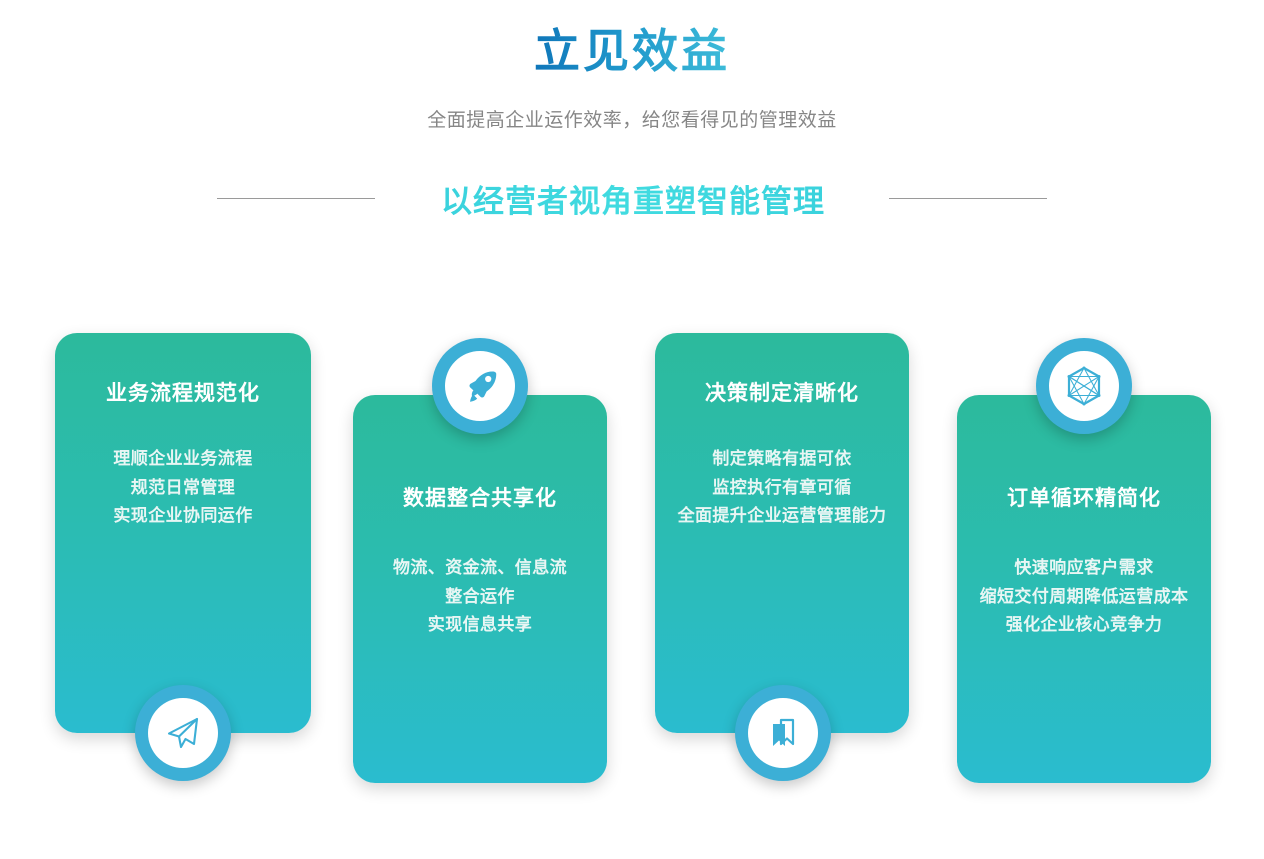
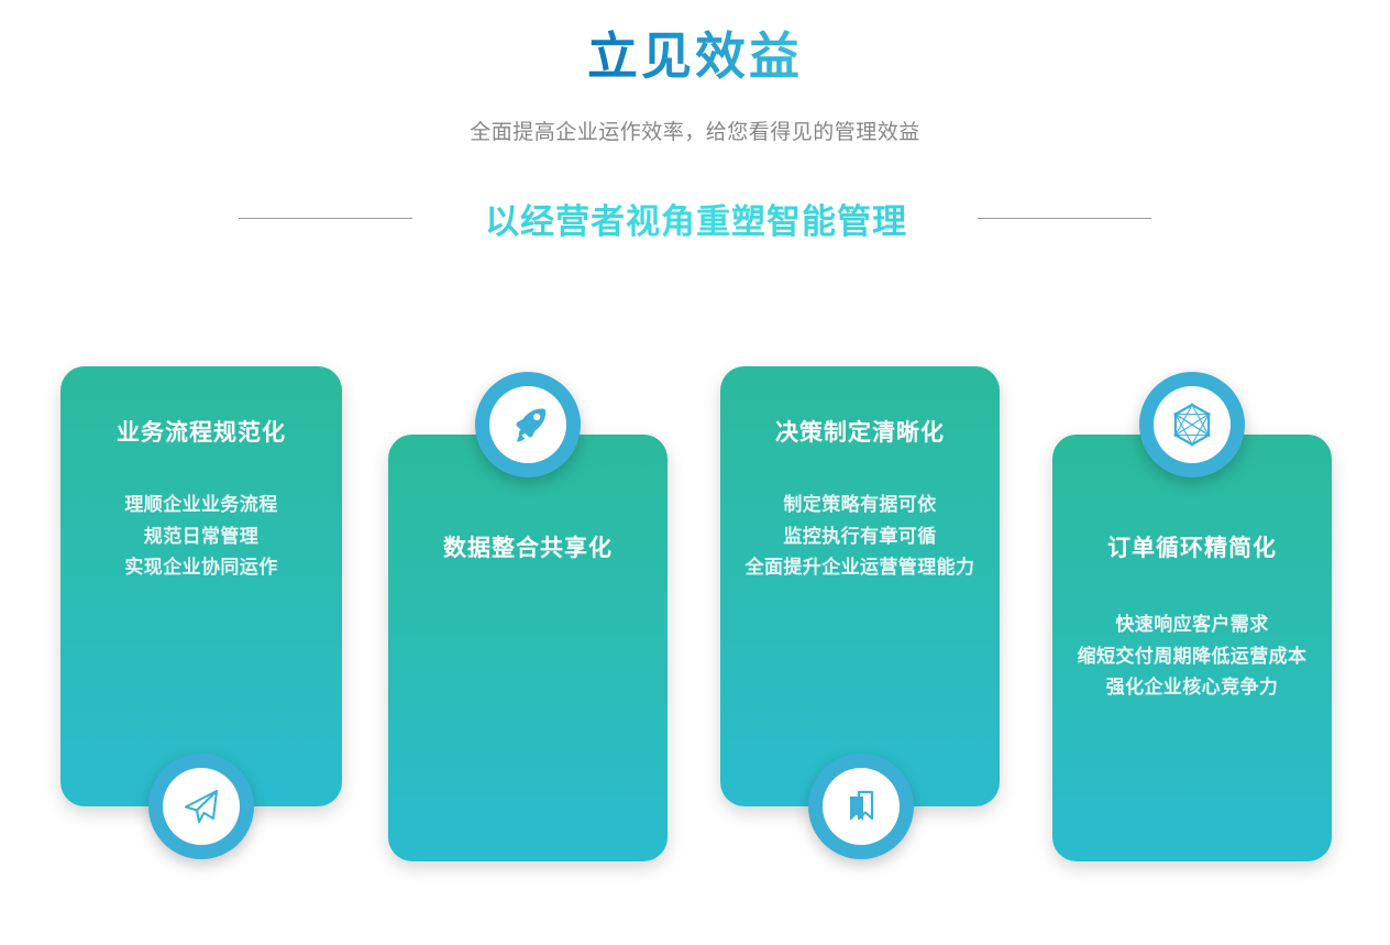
  立见效益
  全面提高企业运作效率，给您看得见的管理效益
  以经营者视角重塑智能管理
  业务流程规范化
  理顺企业业务流程
  规范日常管理
  实现企业协同运作
  数据整合共享化
- 物流、资金流、信息流
- 整合运作
- 实现信息共享
  决策制定清晰化
  制定策略有据可依
  监控执行有章可循
  全面提升企业运营管理能力
  订单循环精简化
  快速响应客户需求
  缩短交付周期降低运营成本
  强化企业核心竞争力
